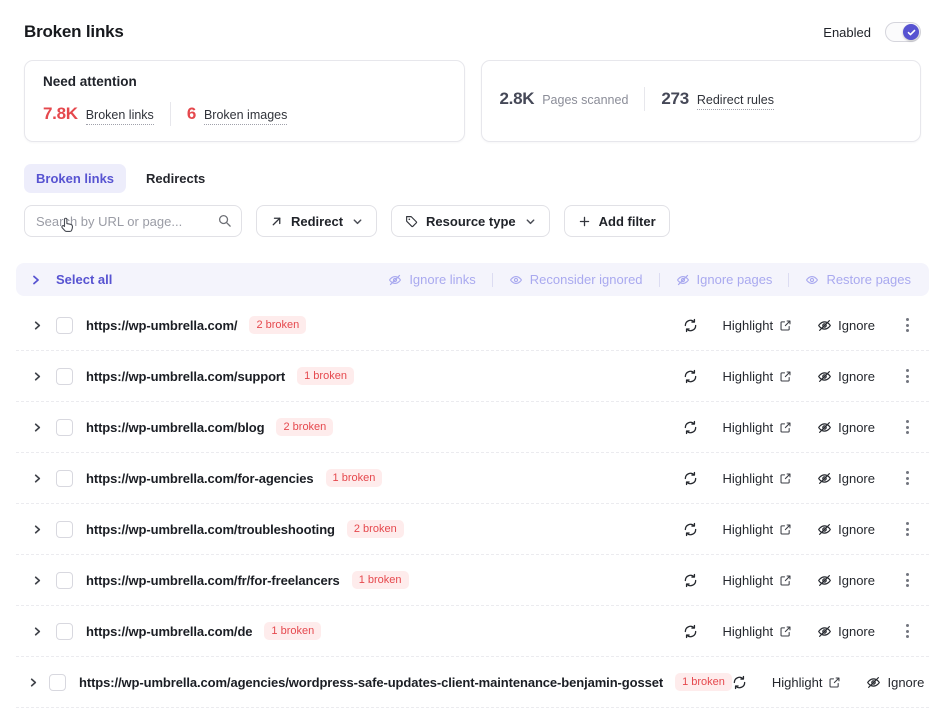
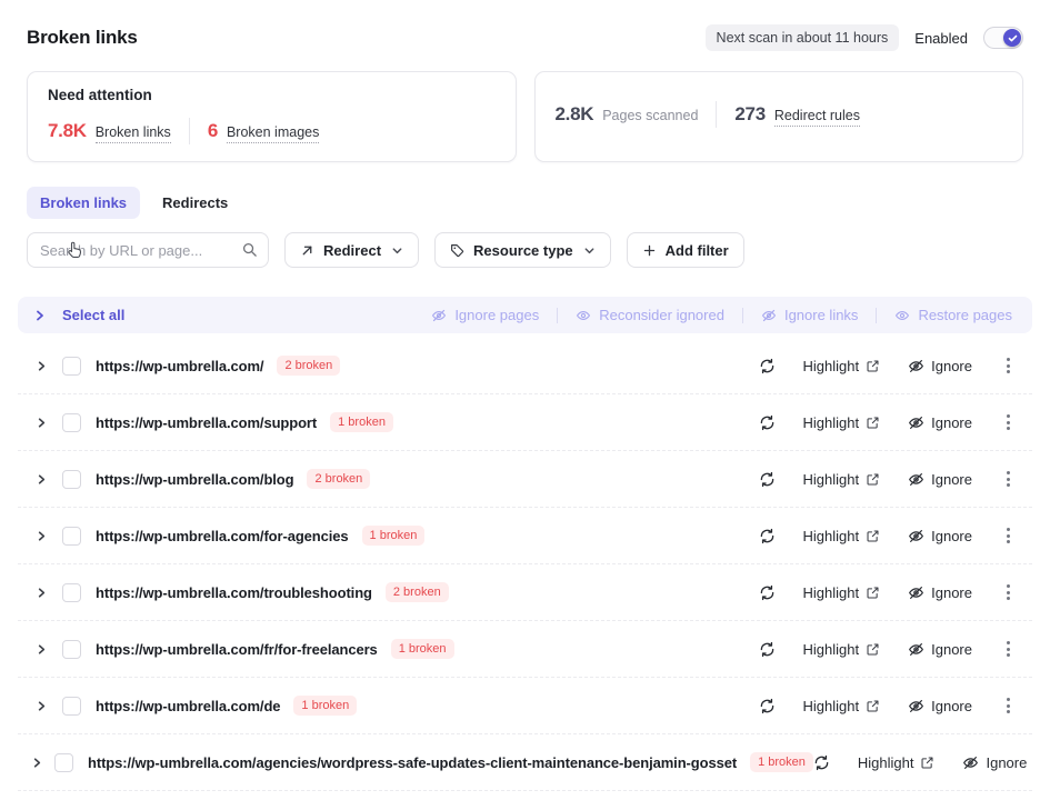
  Broken links
+ Next scan in about 11 hours
  Enabled
  Need attention
  7.8K
  Broken links
  6
  Broken images
  2.8K
  Pages scanned
  273
  Redirect rules
  Broken links
  Redirects
  Searh by URL or page...
  Redirect
  Resource type
  Add filter
  Select all
- Ignore links
+ Ignore pages
  Reconsider ignored
- Ignore pages
+ Ignore links
  Restore pages
  https://wp-umbrella.com/
  2 broken
  Highlight
  Ignore
  https://wp-umbrella.com/support
  1 broken
  Highlight
  Ignore
  https://wp-umbrella.com/blog
  2 broken
  Highlight
  Ignore
  https://wp-umbrella.com/for-agencies
  1 broken
  Highlight
  Ignore
  https://wp-umbrella.com/troubleshooting
  2 broken
  Highlight
  Ignore
  https://wp-umbrella.com/fr/for-freelancers
  1 broken
  Highlight
  Ignore
  https://wp-umbrella.com/de
  1 broken
  Highlight
  Ignore
  https://wp-umbrella.com/agencies/wordpress-safe-updates-client-maintenance-benjamin-gosset
  1 broken
  Highlight
  Ignore
